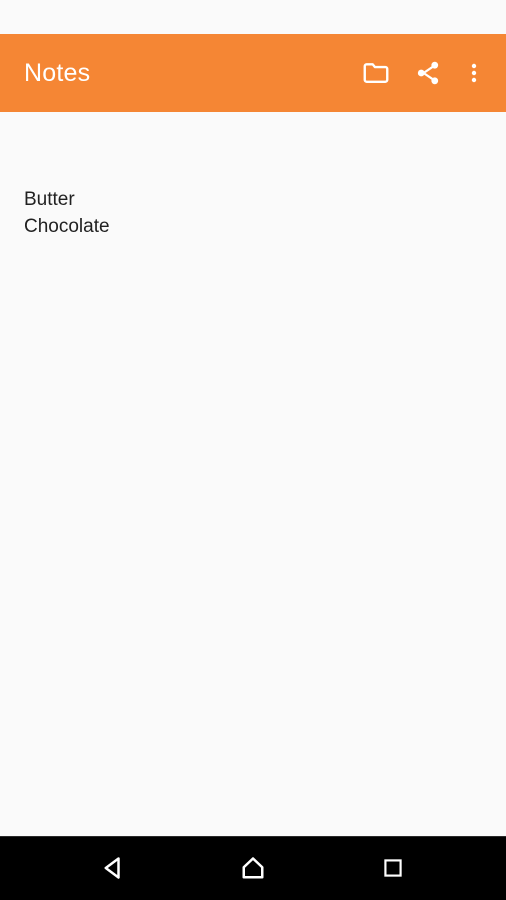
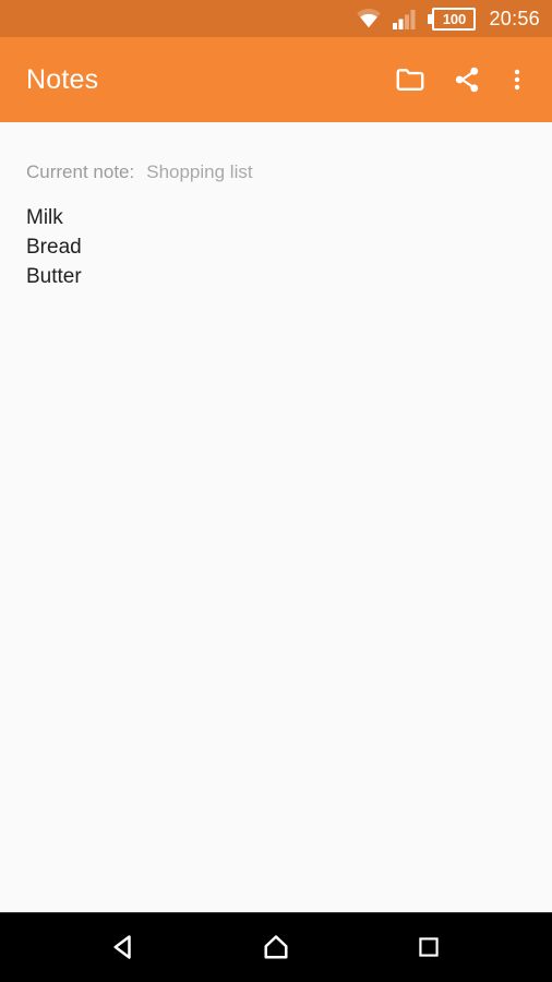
+ 100
+ 20:56
  Notes
+ Current note:
+ Shopping list
+ Milk
+ Bread
  Butter
- Chocolate
